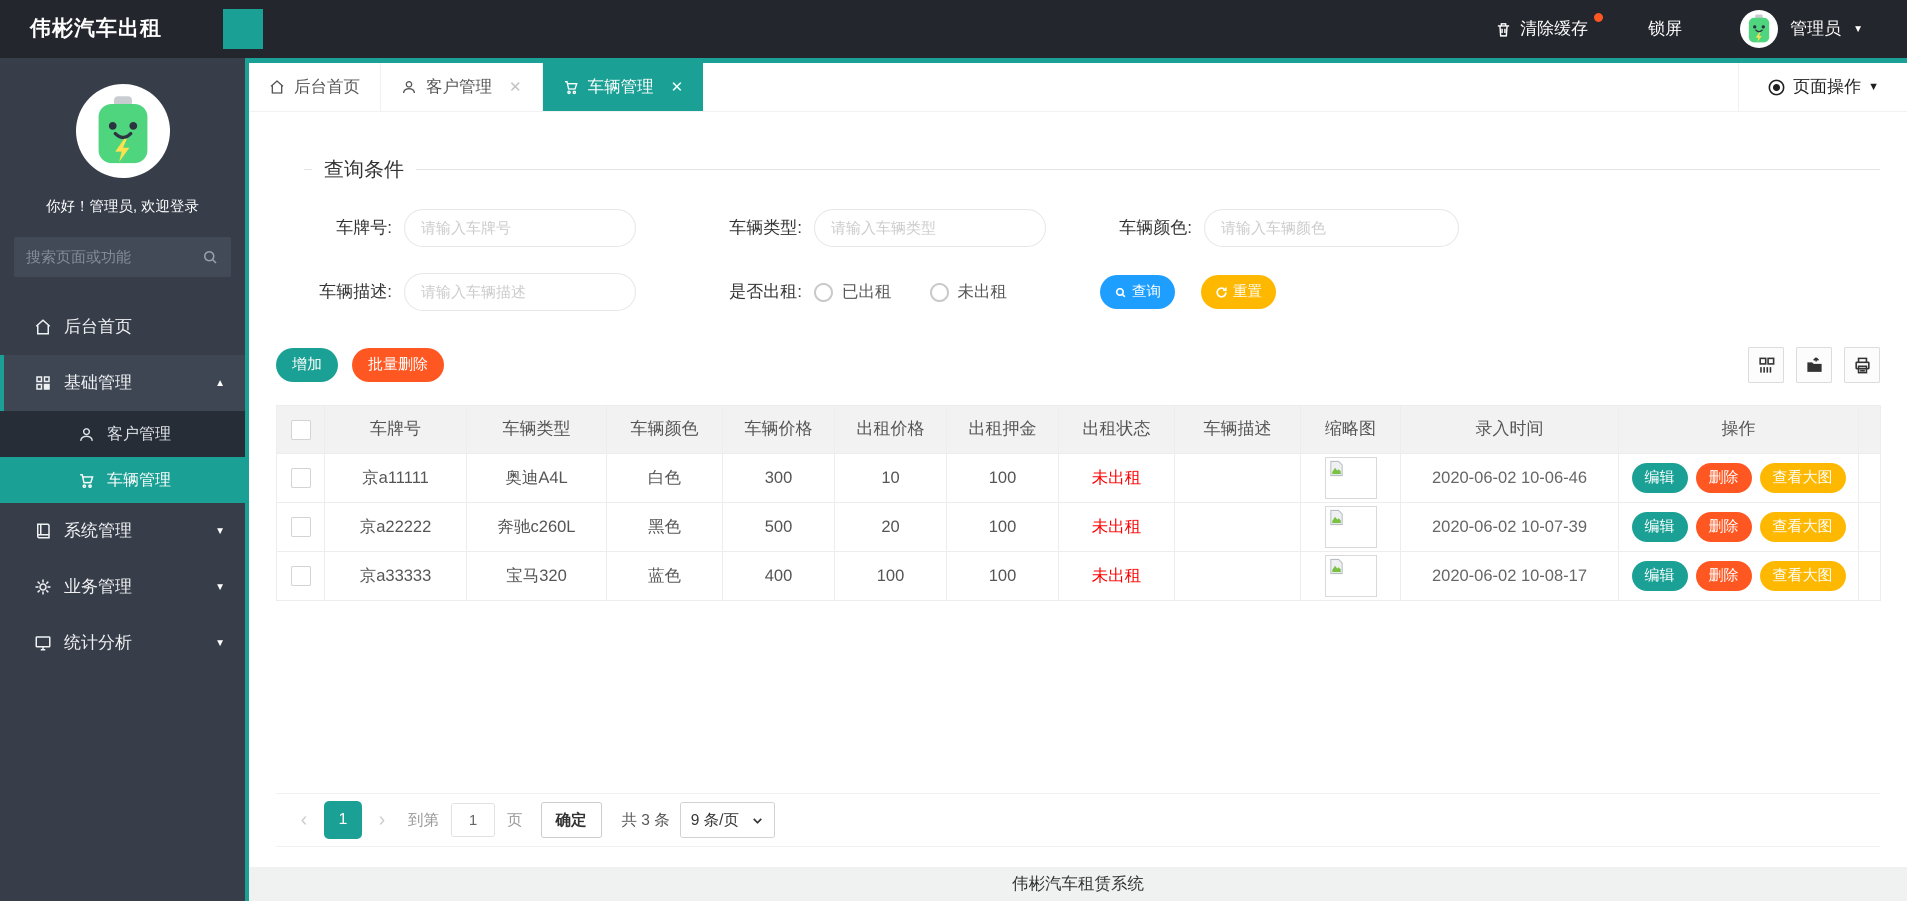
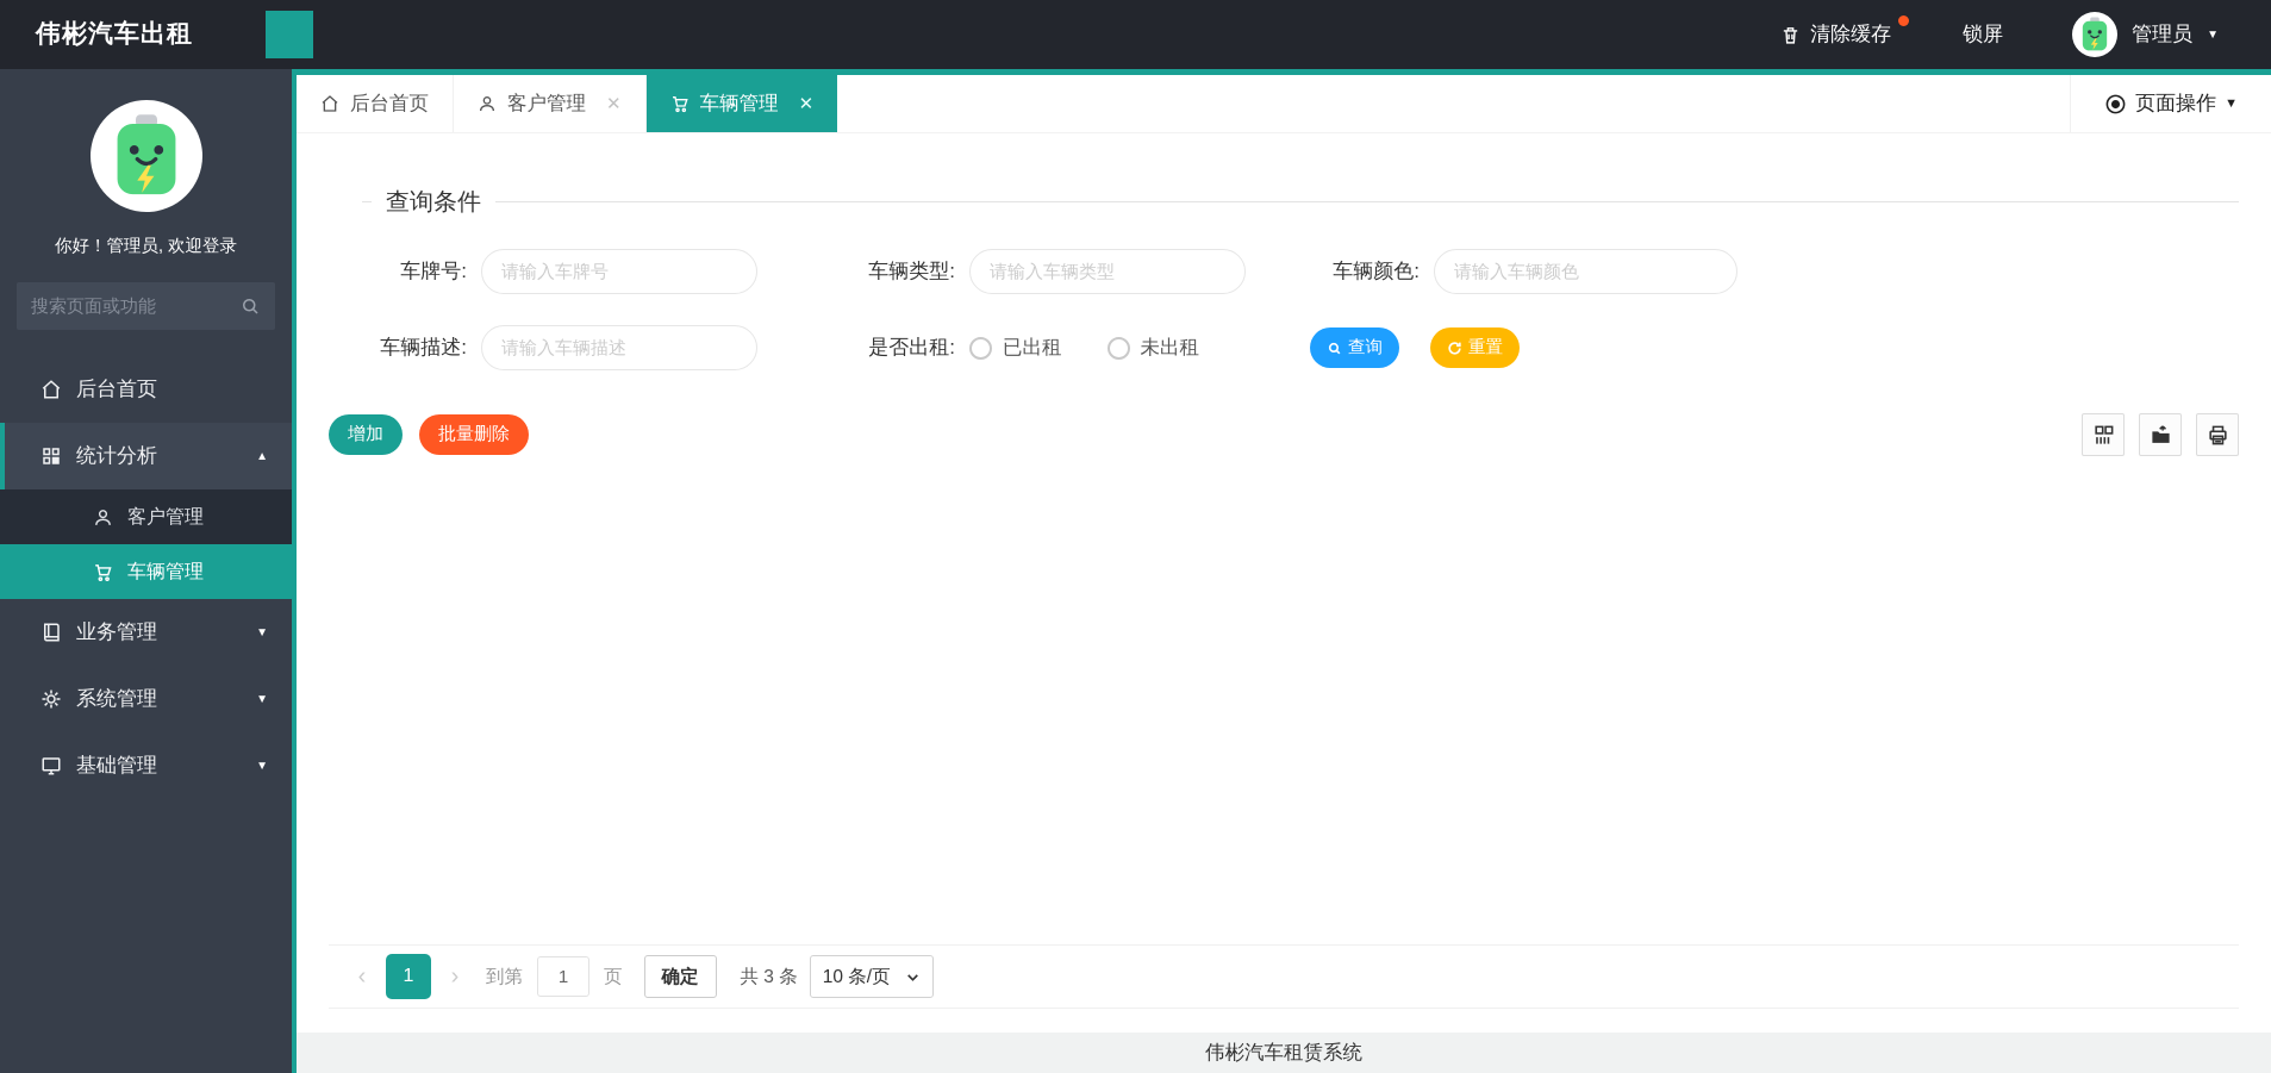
  伟彬汽车出租
  清除缓存
  锁屏
  管理员
  ▼
  你好！管理员, 欢迎登录
  搜索页面或功能
  后台首页
- 基础管理
+ 统计分析
  ▲
  客户管理
  车辆管理
- 系统管理
+ 业务管理
  ▼
- 业务管理
+ 系统管理
  ▼
- 统计分析
+ 基础管理
  ▼
  后台首页
  客户管理
  ✕
  车辆管理
  ✕
  页面操作
  ▼
  查询条件
  车牌号:
  请输入车牌号
  车辆类型:
  请输入车辆类型
  车辆颜色:
  请输入车辆颜色
  车辆描述:
  请输入车辆描述
  是否出租:
  已出租
  未出租
  查询
  重置
  增加
  批量删除
- 	车牌号	车辆类型	车辆颜色	车辆价格	出租价格	出租押金	出租状态	车辆描述	缩略图	录入时间	操作
- 	京a11111	奥迪A4L	白色	300	10	100	未出租			2020-06-02 10-06-46	编辑 删除 查看大图
- 	京a22222	奔驰c260L	黑色	500	20	100	未出租			2020-06-02 10-07-39	编辑 删除 查看大图
- 	京a33333	宝马320	蓝色	400	100	100	未出租			2020-06-02 10-08-17	编辑 删除 查看大图
  ‹
  1
  ›
  到第
  1
  页
  确定
  共 3 条
- 9 条/页
+ 10 条/页
  伟彬汽车租赁系统
